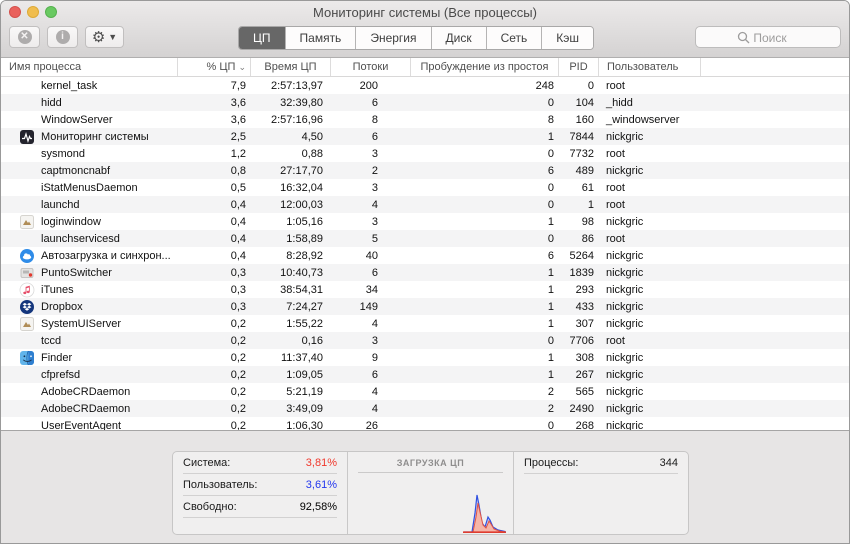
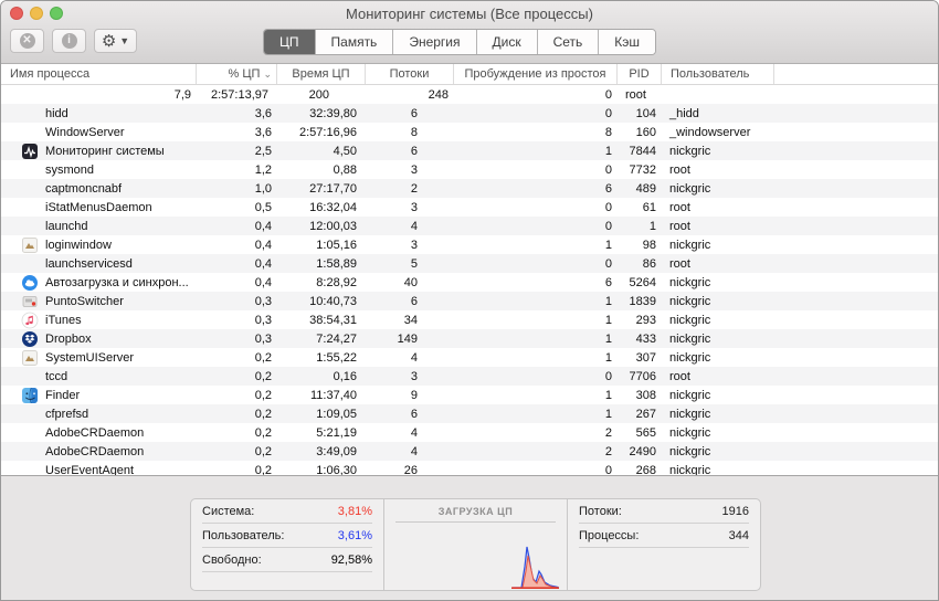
  Мониторинг системы (Все процессы)
  ✕
  i
  ⚙
  ▼
  ЦП
  Память
  Энергия
  Диск
  Сеть
  Кэш
- Поиск
  Имя процесса
  % ЦП ⌄
  Время ЦП
  Потоки
  Пробуждение из простоя
  PID
  Пользователь
- kernel_task
  7,9
  2:57:13,97
  200
  248
  0
  root
  hidd
  3,6
  32:39,80
  6
  0
  104
  _hidd
  WindowServer
  3,6
  2:57:16,96
  8
  8
  160
  _windowserver
  Мониторинг системы
  2,5
  4,50
  6
  1
  7844
  nickgric
  sysmond
  1,2
  0,88
  3
  0
  7732
  root
  captmoncnabf
- 0,8
+ 1,0
  27:17,70
  2
  6
  489
  nickgric
  iStatMenusDaemon
  0,5
  16:32,04
  3
  0
  61
  root
  launchd
  0,4
  12:00,03
  4
  0
  1
  root
  loginwindow
  0,4
  1:05,16
  3
  1
  98
  nickgric
  launchservicesd
  0,4
  1:58,89
  5
  0
  86
  root
  Автозагрузка и синхрон...
  0,4
  8:28,92
  40
  6
  5264
  nickgric
  PuntoSwitcher
  0,3
  10:40,73
  6
  1
  1839
  nickgric
  iTunes
  0,3
  38:54,31
  34
  1
  293
  nickgric
  Dropbox
  0,3
  7:24,27
  149
  1
  433
  nickgric
  SystemUIServer
  0,2
  1:55,22
  4
  1
  307
  nickgric
  tccd
  0,2
  0,16
  3
  0
  7706
  root
  Finder
  0,2
  11:37,40
  9
  1
  308
  nickgric
  cfprefsd
  0,2
  1:09,05
  6
  1
  267
  nickgric
  AdobeCRDaemon
  0,2
  5:21,19
  4
  2
  565
  nickgric
  AdobeCRDaemon
  0,2
  3:49,09
  4
  2
  2490
  nickgric
  UserEventAgent
  0,2
  1:06,30
  26
  0
  268
  nickgric
  Система:
  3,81%
  Пользователь:
  3,61%
  Свободно:
  92,58%
  ЗАГРУЗКА ЦП
+ Потоки:
+ 1916
  Процессы:
  344
